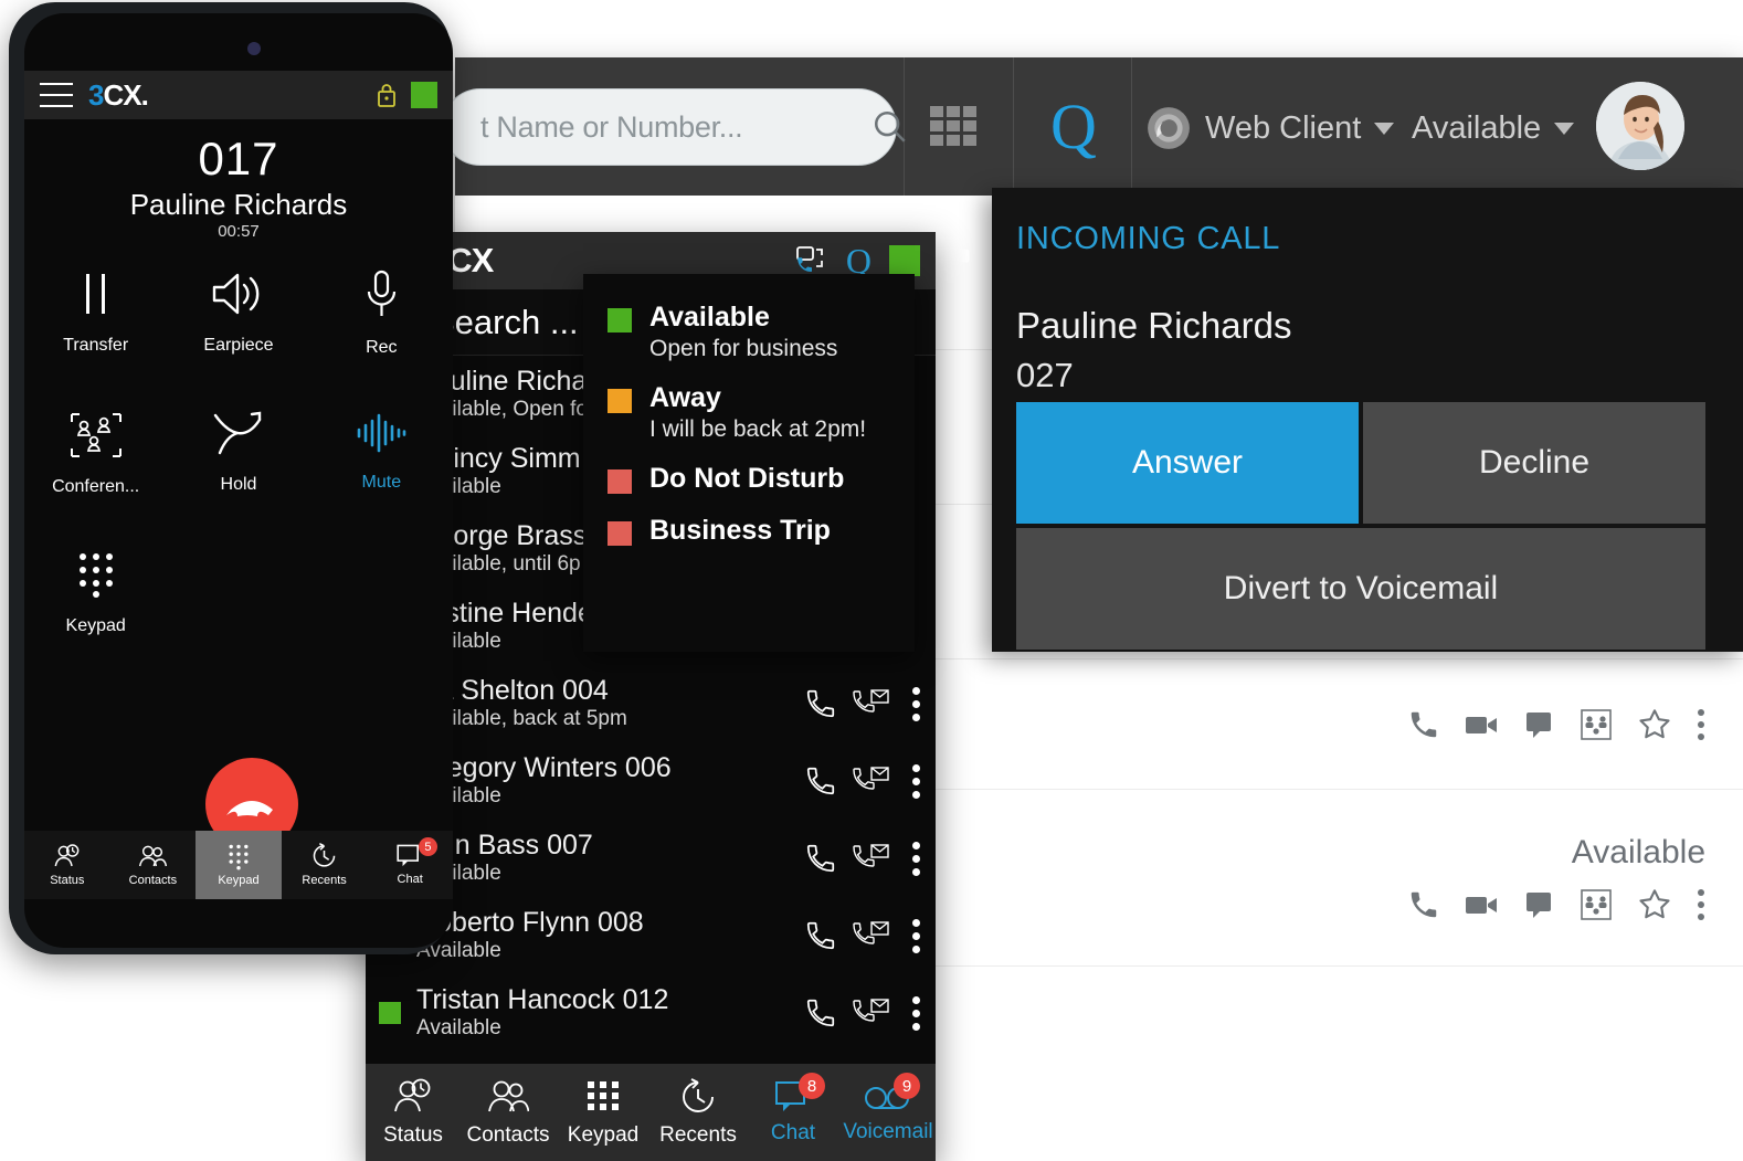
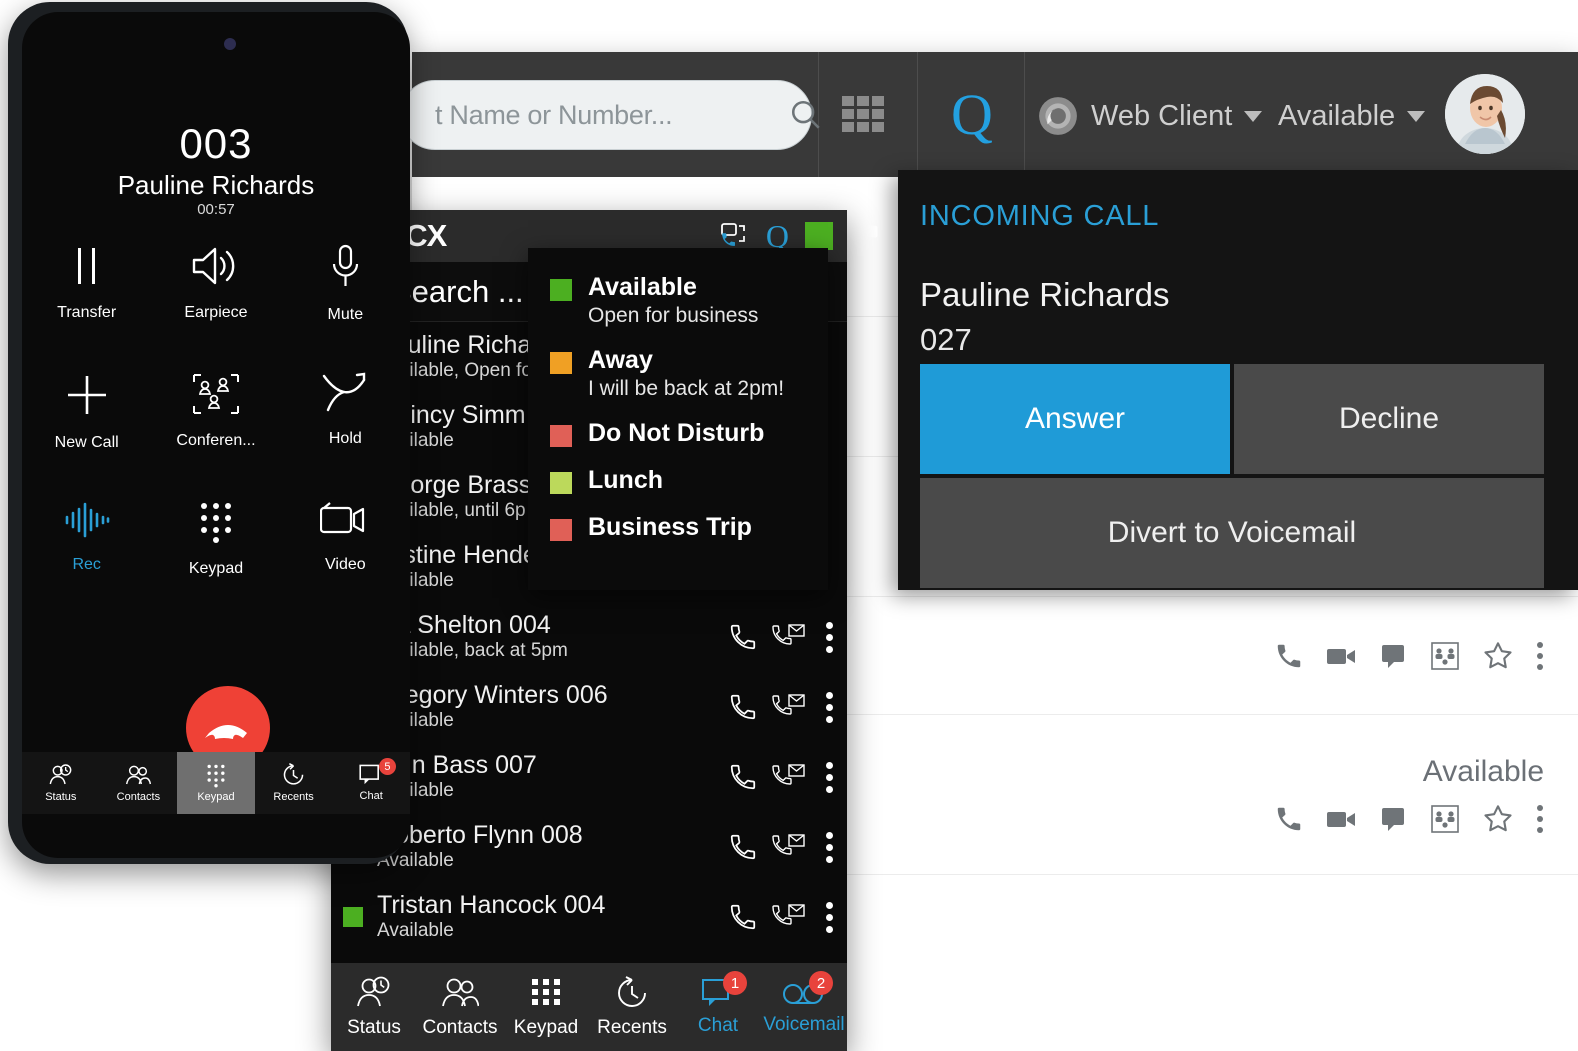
  t Name or Number...
  Q
  Web Client
  Available
  Available
  INCOMING CALL
  Pauline Richards
  027
  Answer
  Decline
  Divert to Voicemail
  Q
  earch ...
  uline Richa
  ilable, Open fo
  incy Simm
  orge Brass
  ilable, until 6p
  Shelton 004
  ilable, back at 5pm
  egory Winters 006
  n Bass 007
  berto Flynn 008
  Available
- Tristan Hancock 012
+ Tristan Hancock 004
  Available
  Status
  Contacts
  Keypad
  Recents
  Chat
- 8
+ 1
  Voicemail
- 9
+ 2
  Available
  Open for business
  Away
  I will be back at 2pm!
  Do Not Disturb
+ Lunch
  Business Trip
- 3CX.
- 017
+ 003
  Pauline Richards
  00:57
  Transfer
  Earpiece
- Rec
+ Mute
+ New Call
  Conferen...
  Hold
- Mute
+ Rec
  Keypad
+ Video
  Status
  Contacts
  Keypad
  Recents
  Chat
  5
